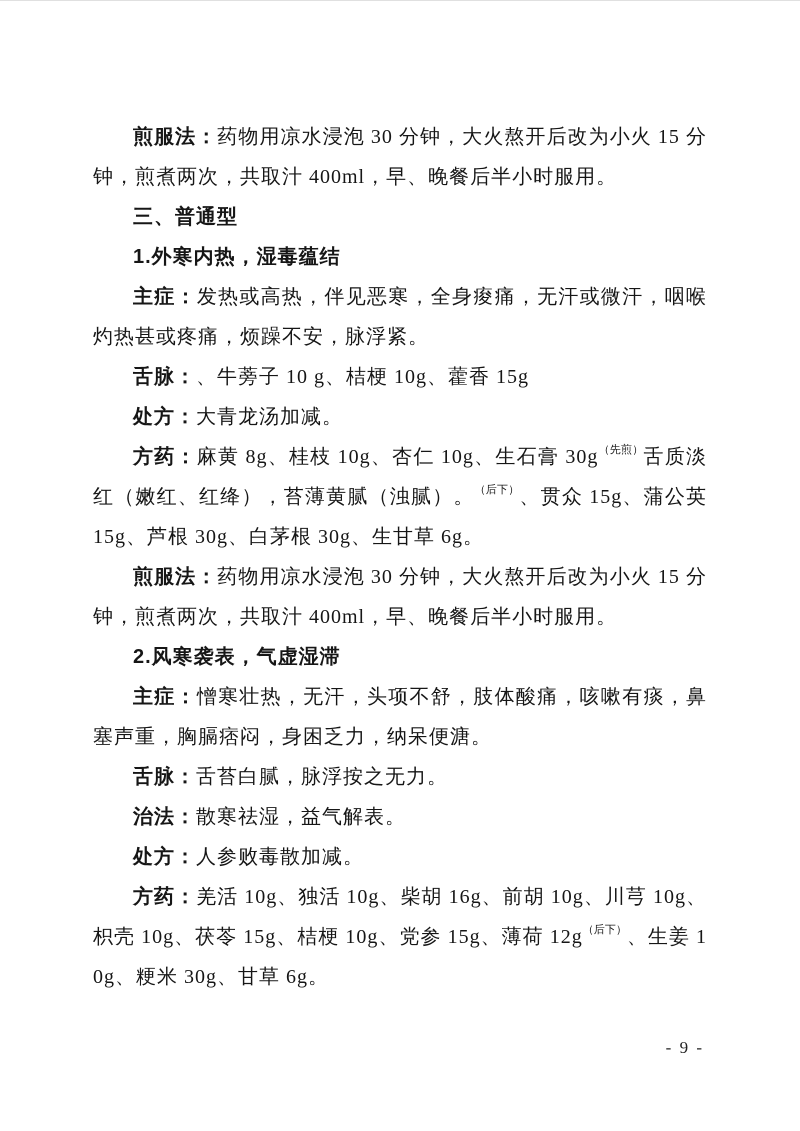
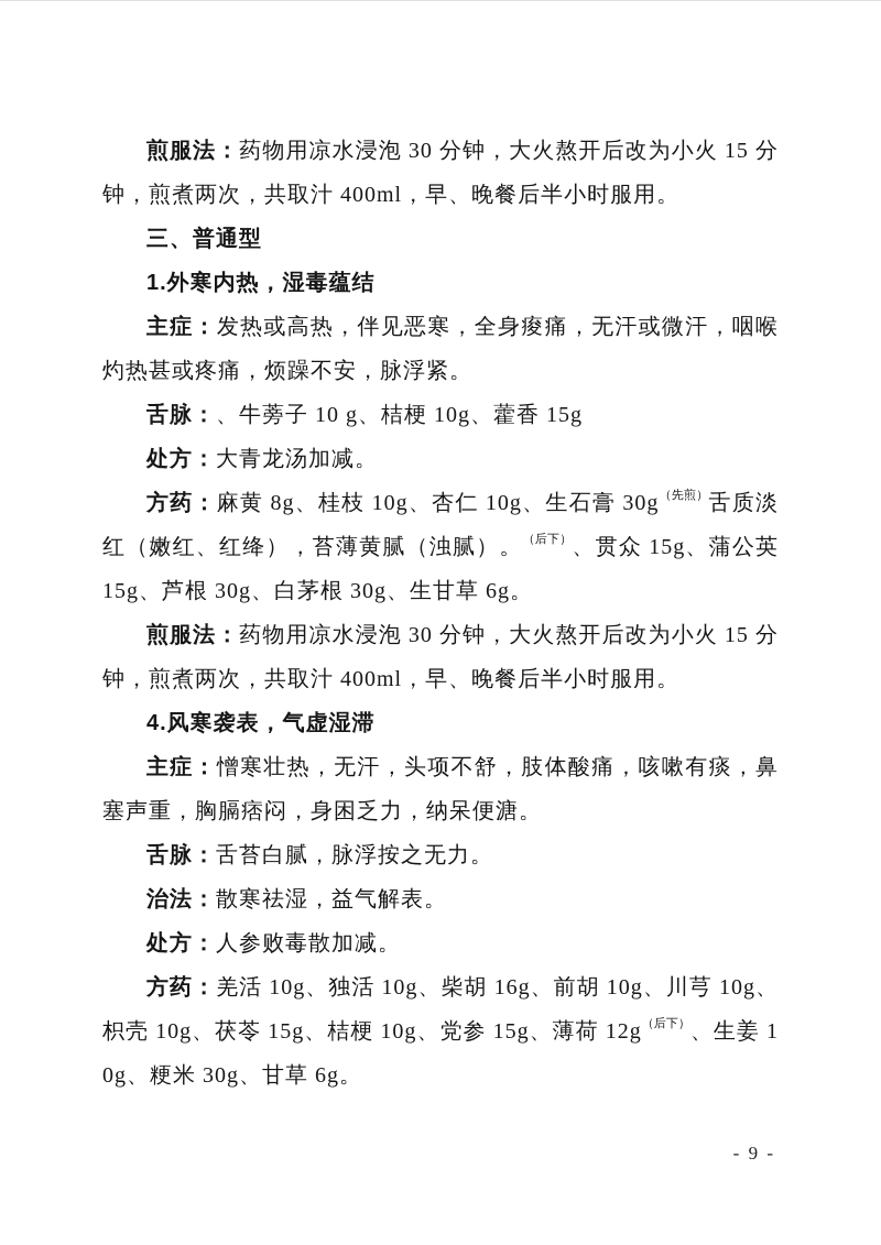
  煎服法：药物用凉水浸泡 30 分钟，大火熬开后改为小火 15 分钟，煎煮两次，共取汁 400ml，早、晚餐后半小时服用。
  三、普通型
  1.外寒内热，湿毒蕴结
  主症：发热或高热，伴见恶寒，全身痠痛，无汗或微汗，咽喉灼热甚或疼痛，烦躁不安，脉浮紧。
  舌脉：、牛蒡子 10 g、桔梗 10g、藿香 15g
  处方：大青龙汤加减。
  方药：麻黄 8g、桂枝 10g、杏仁 10g、生石膏 30g（先煎）舌质淡红（嫩红、红绛），苔薄黄腻（浊腻）。（后下）、贯众 15g、蒲公英 15g、芦根 30g、白茅根 30g、生甘草 6g。
  煎服法：药物用凉水浸泡 30 分钟，大火熬开后改为小火 15 分钟，煎煮两次，共取汁 400ml，早、晚餐后半小时服用。
- 2.风寒袭表，气虚湿滞
+ 4.风寒袭表，气虚湿滞
  主症：憎寒壮热，无汗，头项不舒，肢体酸痛，咳嗽有痰，鼻塞声重，胸膈痞闷，身困乏力，纳呆便溏。
  舌脉：舌苔白腻，脉浮按之无力。
  治法：散寒祛湿，益气解表。
  处方：人参败毒散加减。
  方药：羌活 10g、独活 10g、柴胡 16g、前胡 10g、川芎 10g、枳壳 10g、茯苓 15g、桔梗 10g、党参 15g、薄荷 12g（后下）、生姜 10g、粳米 30g、甘草 6g。
  - 9 -
